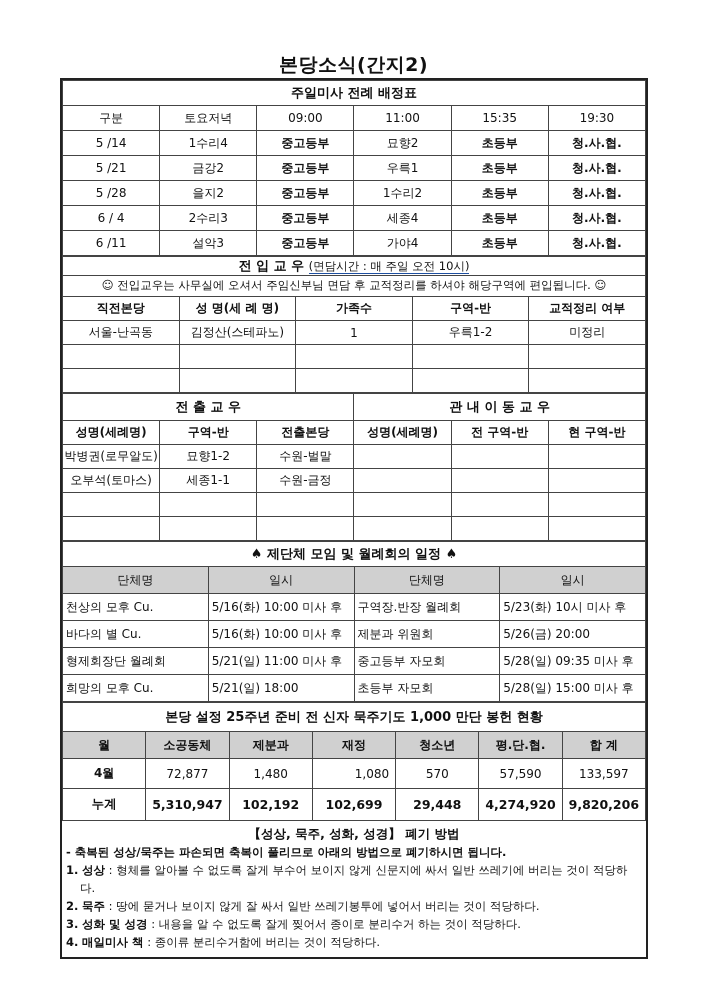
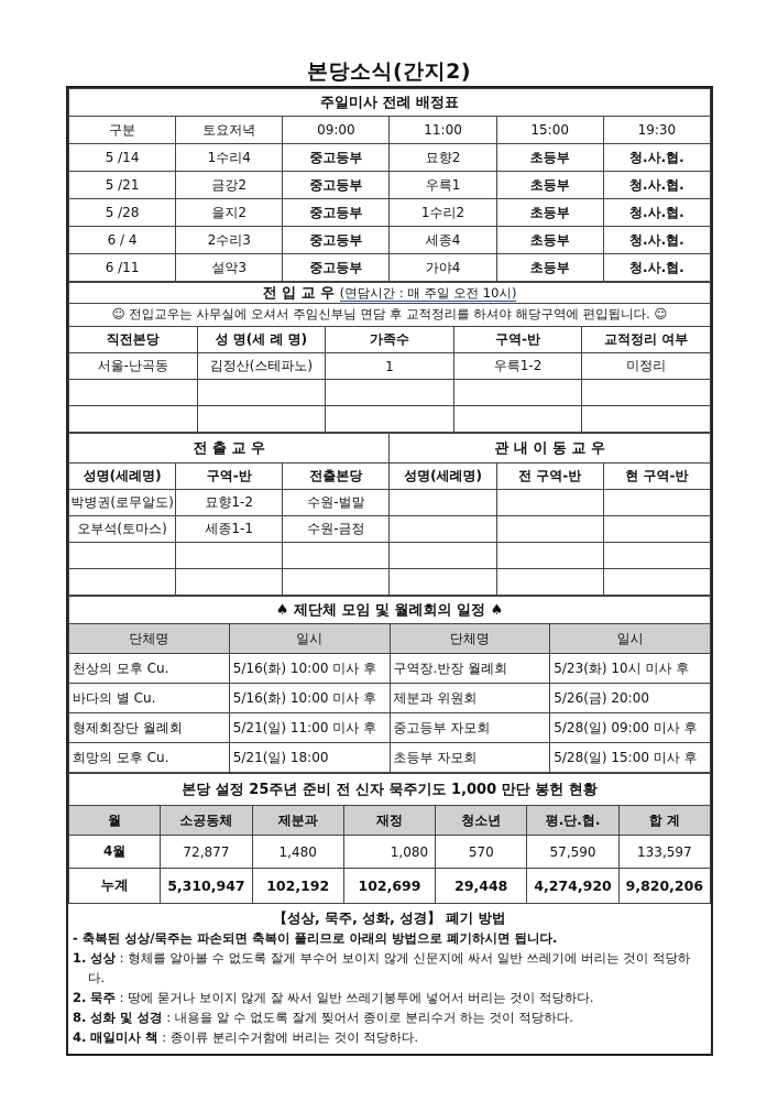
  본당소식(간지2)
  주일미사 전례 배정표
- 구분	토요저녁	09:00	11:00	15:35	19:30
+ 구분	토요저녁	09:00	11:00	15:00	19:30
  5 /14	1수리4	중고등부	묘향2	초등부	청.사.협.
  5 /21	금강2	중고등부	우륵1	초등부	청.사.협.
  5 /28	을지2	중고등부	1수리2	초등부	청.사.협.
  6 / 4	2수리3	중고등부	세종4	초등부	청.사.협.
  6 /11	설악3	중고등부	가야4	초등부	청.사.협.
  전 입 교 우 (면담시간 : 매 주일 오전 10시)
  ☺ 전입교우는 사무실에 오셔서 주임신부님 면담 후 교적정리를 하셔야 해당구역에 편입됩니다. ☺
  직전본당	성 명(세 례 명)	가족수	구역-반	교적정리 여부
  서울-난곡동	김정산(스테파노)	1	우륵1-2	미정리
  전 출 교 우	관 내 이 동 교 우
  성명(세례명)	구역-반	전출본당	성명(세례명)	전 구역-반	현 구역-반
  박병권(로무알도)	묘향1-2	수원-벌말
  오부석(토마스)	세종1-1	수원-금정
  ♠ 제단체 모임 및 월례회의 일정 ♠
  단체명	일시	단체명	일시
  천상의 모후 Cu.	5/16(화) 10:00 미사 후	구역장.반장 월례회	5/23(화) 10시 미사 후
  바다의 별 Cu.	5/16(화) 10:00 미사 후	제분과 위원회	5/26(금) 20:00
- 형제회장단 월례회	5/21(일) 11:00 미사 후	중고등부 자모회	5/28(일) 09:35 미사 후
+ 형제회장단 월례회	5/21(일) 11:00 미사 후	중고등부 자모회	5/28(일) 09:00 미사 후
  희망의 모후 Cu.	5/21(일) 18:00	초등부 자모회	5/28(일) 15:00 미사 후
  본당 설정 25주년 준비 전 신자 묵주기도 1,000 만단 봉헌 현황
  월	소공동체	제분과	재정	청소년	평.단.협.	합 계
  4월	72,877	1,480	1,080	570	57,590	133,597
  누계	5,310,947	102,192	102,699	29,448	4,274,920	9,820,206
  【성상, 묵주, 성화, 성경】 폐기 방법
  - 축복된 성상/묵주는 파손되면 축복이 풀리므로 아래의 방법으로 폐기하시면 됩니다.
  1. 성상 : 형체를 알아볼 수 없도록 잘게 부수어 보이지 않게 신문지에 싸서 일반 쓰레기에 버리는 것이 적당하다.
  2. 묵주 : 땅에 묻거나 보이지 않게 잘 싸서 일반 쓰레기봉투에 넣어서 버리는 것이 적당하다.
- 3. 성화 및 성경 : 내용을 알 수 없도록 잘게 찢어서 종이로 분리수거 하는 것이 적당하다.
+ 8. 성화 및 성경 : 내용을 알 수 없도록 잘게 찢어서 종이로 분리수거 하는 것이 적당하다.
  4. 매일미사 책 : 종이류 분리수거함에 버리는 것이 적당하다.
